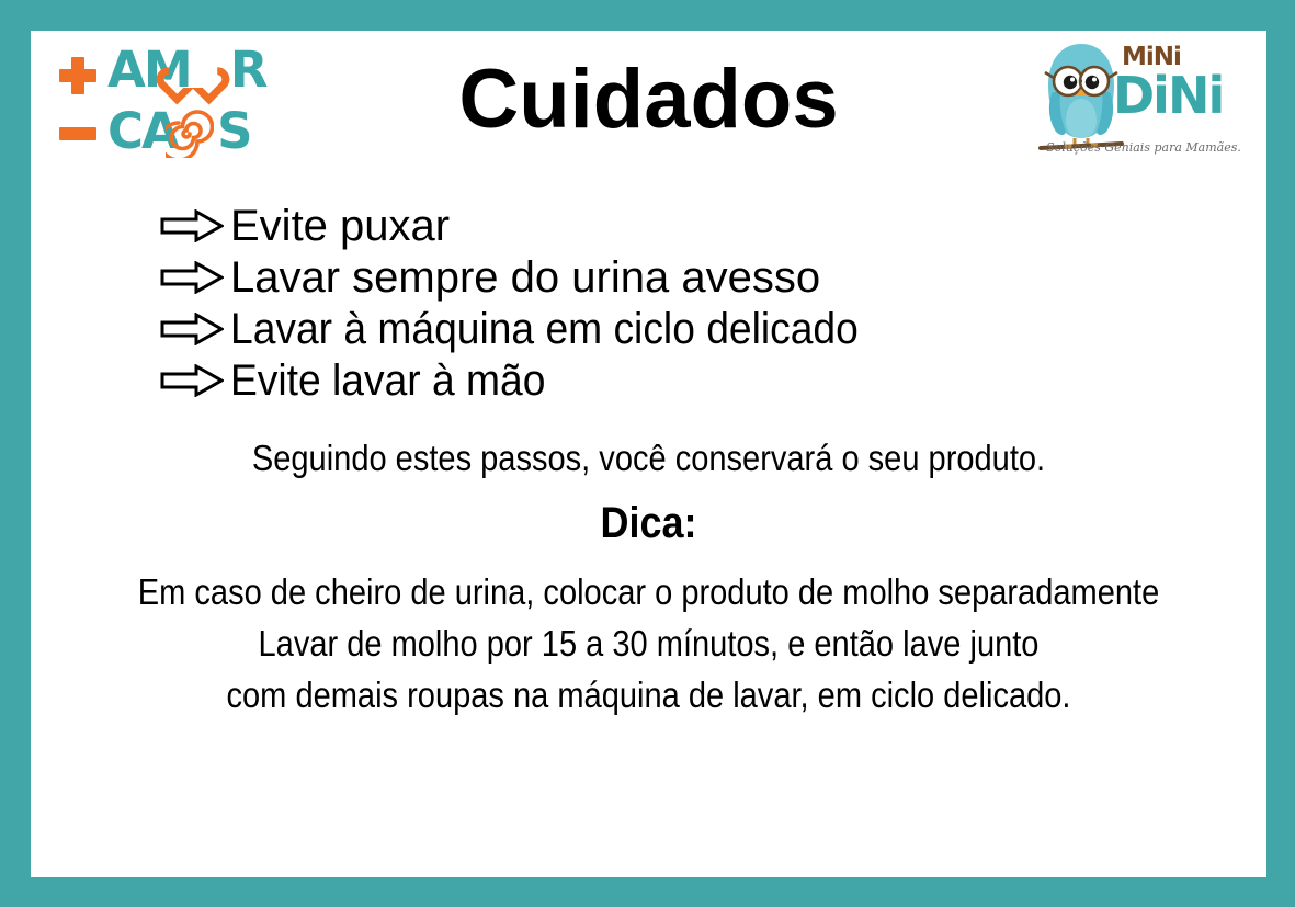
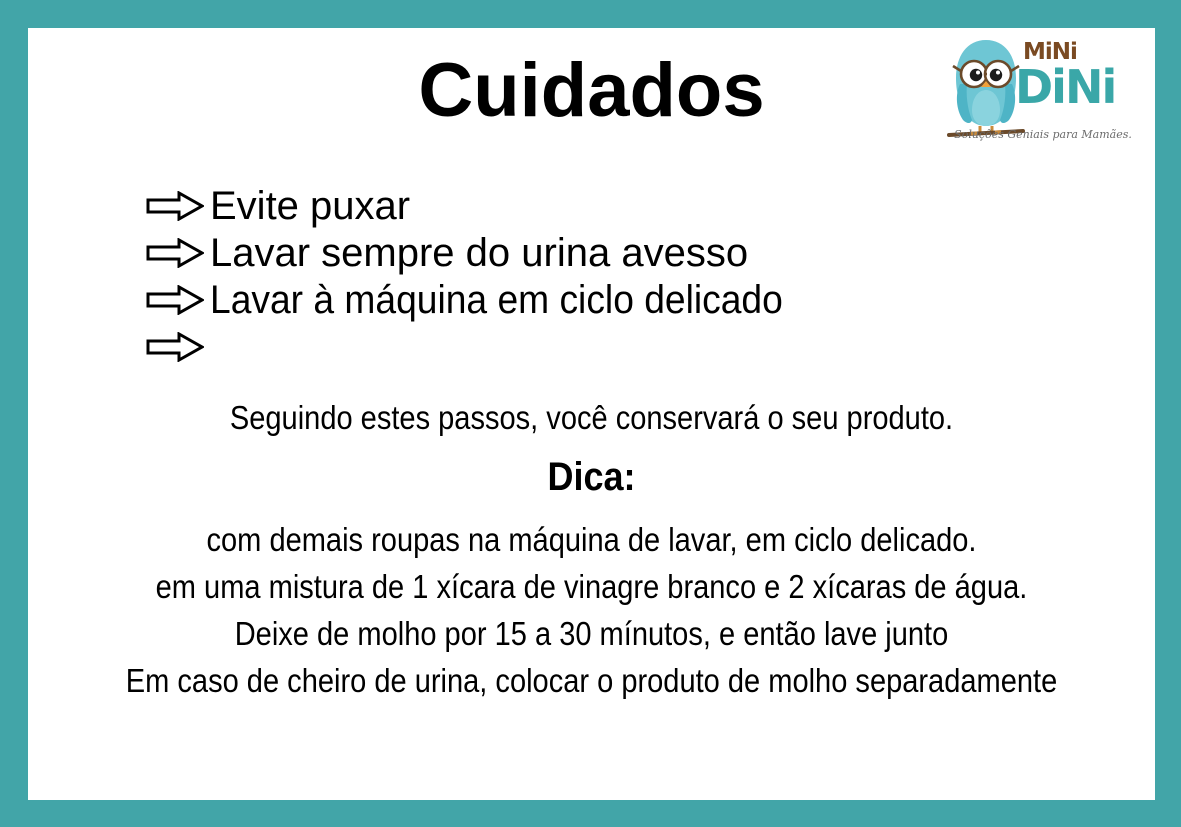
- AM R
- CA S
  Cuidados
  MiNi
  DiNi
  Soluções Geniais para Mamães.
  Evite puxar
  Lavar sempre do urina avesso
  Lavar à máquina em ciclo delicado
- Evite lavar à mão
  Seguindo estes passos, você conservará o seu produto.
  Dica:
- Em caso de cheiro de urina, colocar o produto de molho separadamente
+ com demais roupas na máquina de lavar, em ciclo delicado.
+ em uma mistura de 1 xícara de vinagre branco e 2 xícaras de água.
- Lavar de molho por 15 a 30 mínutos, e então lave junto
+ Deixe de molho por 15 a 30 mínutos, e então lave junto
- com demais roupas na máquina de lavar, em ciclo delicado.
+ Em caso de cheiro de urina, colocar o produto de molho separadamente
